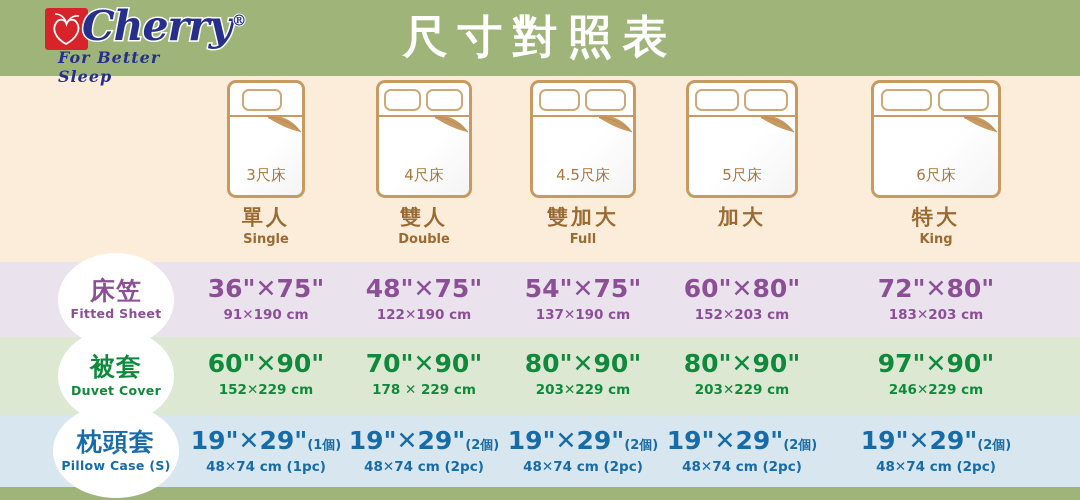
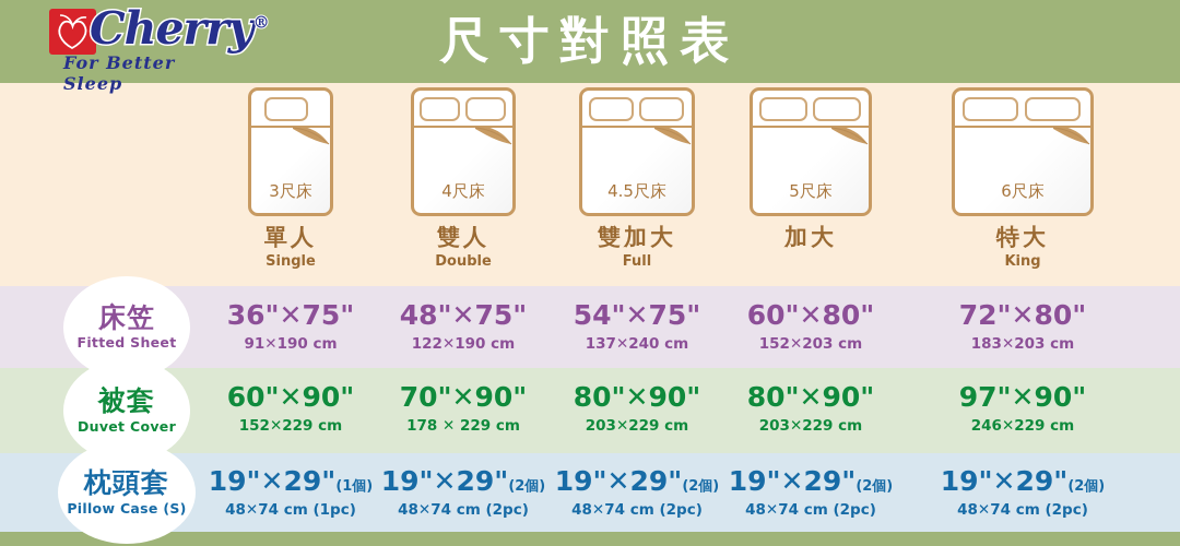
  Cherry®
  For Better Sleep
  尺寸對照表
  3尺床
  單人
  Single
  4尺床
  雙人
  Double
  4.5尺床
  雙加大
  Full
  5尺床
  加大
  6尺床
  特大
  King
  床笠
  Fitted Sheet
  36"✕75"
  91✕190 cm
  48"✕75"
  122✕190 cm
  54"✕75"
- 137✕190 cm
+ 137✕240 cm
  60"✕80"
  152✕203 cm
  72"✕80"
  183✕203 cm
  被套
  Duvet Cover
  60"✕90"
  152✕229 cm
  70"✕90"
  178 ✕ 229 cm
  80"✕90"
  203✕229 cm
  80"✕90"
  203✕229 cm
  97"✕90"
  246✕229 cm
  枕頭套
  Pillow Case (S)
  19"✕29"(1個)
  48✕74 cm (1pc)
  19"✕29"(2個)
  48✕74 cm (2pc)
  19"✕29"(2個)
  48✕74 cm (2pc)
  19"✕29"(2個)
  48✕74 cm (2pc)
  19"✕29"(2個)
  48✕74 cm (2pc)
